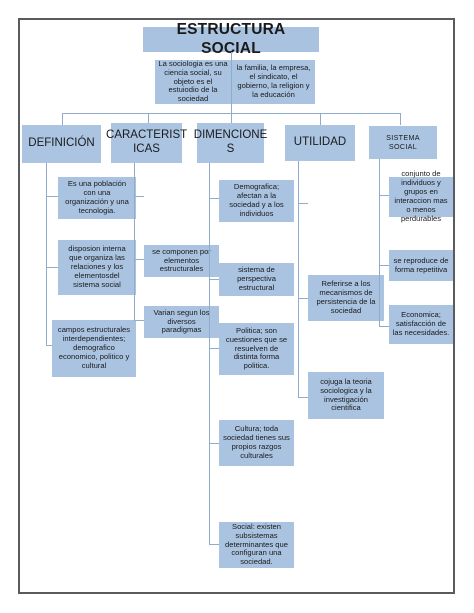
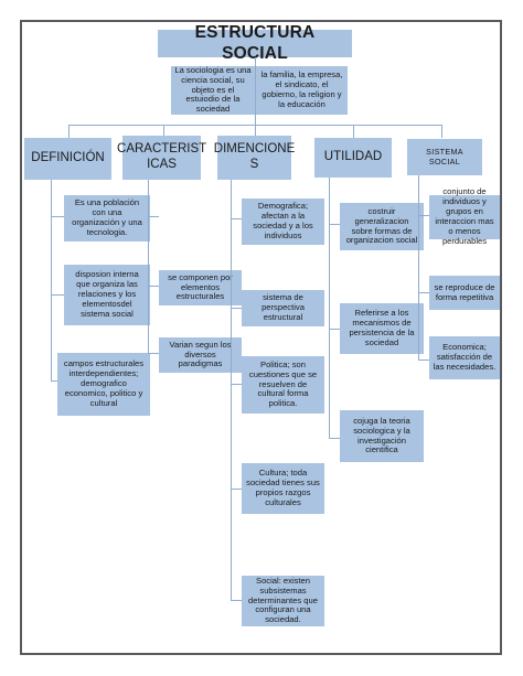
  ESTRUCTURA SOCIAL
  La sociologia es una ciencia social, su objeto es el estuiodio de la sociedad
  la familia, la empresa, el sindicato, el gobierno, la religion y la educación
  DEFINICIÓN
  CARACTERIST ICAS
  DIMENCIONE S
  UTILIDAD
  SISTEMA SOCIAL
  Es una población con una organización y una tecnologia.
  disposion interna que organiza las relaciones y los elementosdel sistema social
  campos estructurales interdependientes; demografico economico, politico y cultural
  se componen po elementos estructurales
  Varian segun los diversos paradigmas
  Demografica; afectan a la sociedad y a los individuos
  sistema de perspectiva estructural
- Politica; son cuestiones que se resuelven de distinta forma politica.
+ Politica; son cuestiones que se resuelven de cultural forma politica.
  Cultura; toda sociedad tienes sus propios razgos culturales
  Social: existen subsistemas determinantes que configuran una sociedad.
+ costruir generalizacion sobre formas de organizacion social
  Referirse a los mecanismos de persistencia de la sociedad
  cojuga la teoria sociologica y la investigación cientifica
  conjunto de individuos y grupos en interaccion mas o menos perdurables
  se reproduce de forma repetitiva
  Economica; satisfacción de las necesidades.
